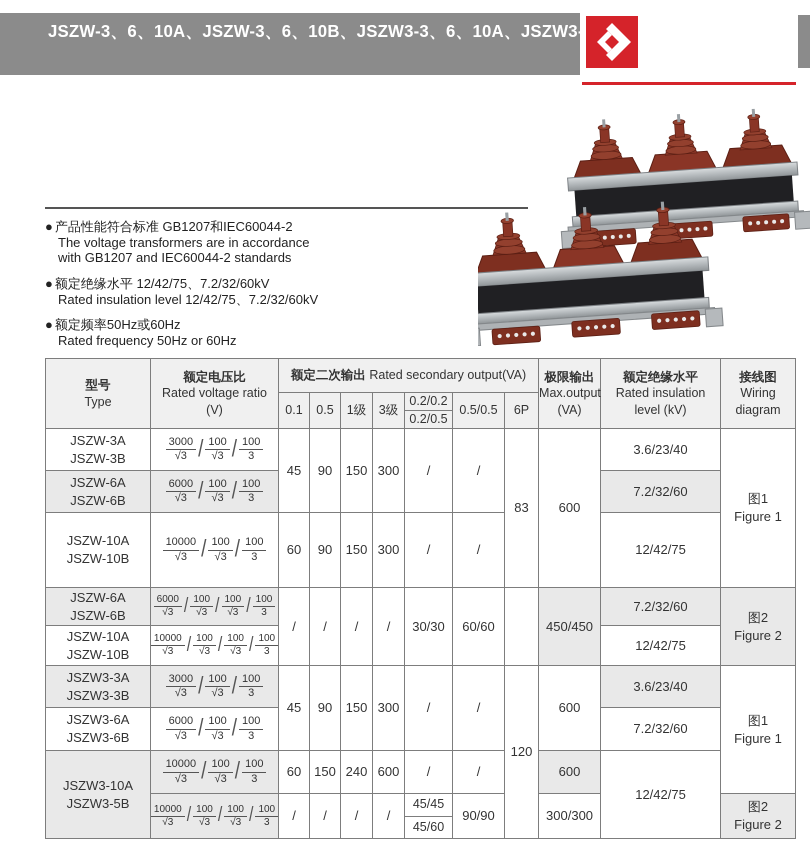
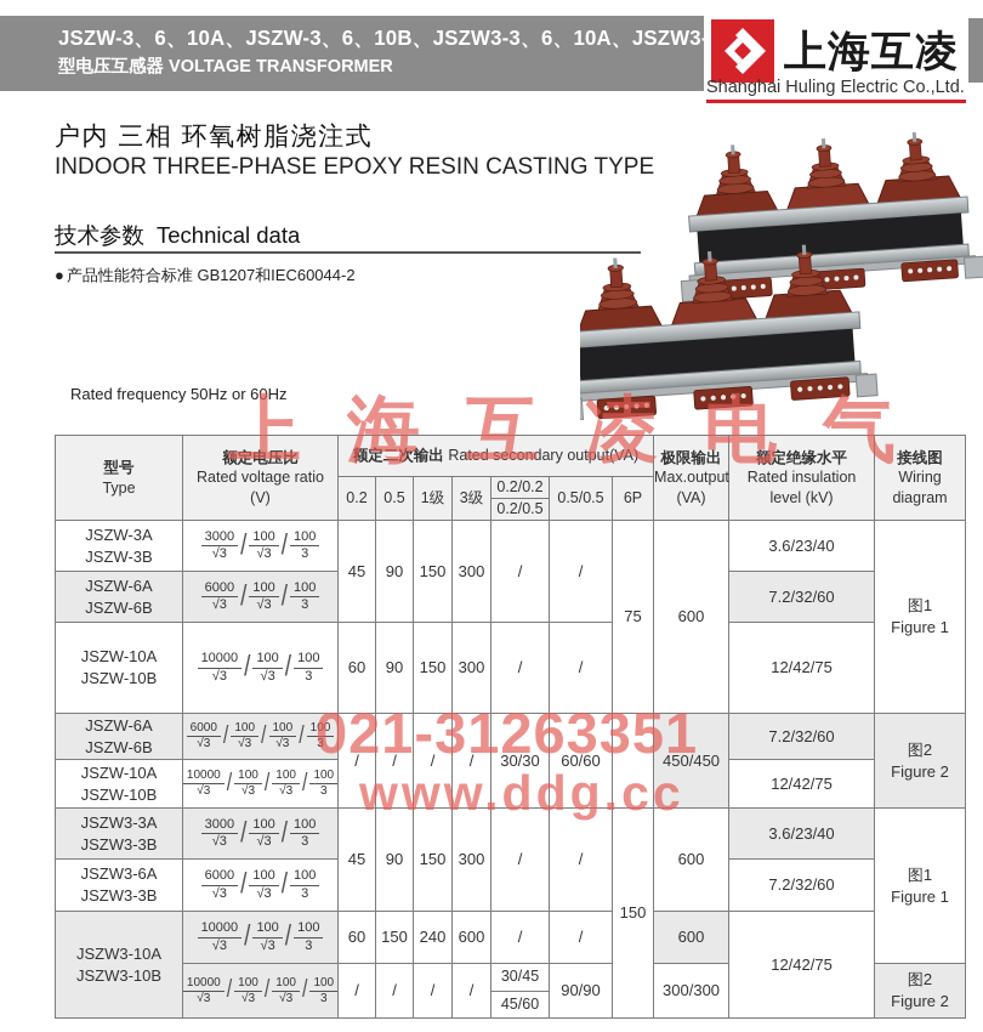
  JSZW-3、6、10A、JSZW-3、6、10B、JSZW3-3、6、10A、JSZW3
+ 型电压互感器 VOLTAGE TRANSFORMER
+ 上海互凌
+ Shanghai Huling Electric Co.,Ltd.
+ 户内 三相 环氧树脂浇注式
+ INDOOR THREE-PHASE EPOXY RESIN CASTING TYPE
+ 技术参数 Technical data
  ● 产品性能符合标准 GB1207和IEC60044-2
- The voltage transformers are in accordance
- with GB1207 and IEC60044-2 standards
- ● 额定绝缘水平 12/42/75、7.2/32/60kV
- Rated insulation level 12/42/75、7.2/32/60kV
- ● 额定频率50Hz或60Hz
  Rated frequency 50Hz or 60Hz
  型号Type	额定电压比Rated voltage ratio(V)	额定二次输出 Rated secondary output(VA)	极限输出Max.output(VA)	额定绝缘水平Rated insulationlevel (kV)	接线图Wiringdiagram
- 0.1	0.5	1级	3级	0.2/0.20.2/0.5	0.5/0.5	6P
+ 0.2	0.5	1级	3级	0.2/0.20.2/0.5	0.5/0.5	6P
- JSZW-3AJSZW-3B	3000√3/ 100√3/ 1003	45	90	150	300	/	/	83	600	3.6/23/40	图1Figure 1
+ JSZW-3AJSZW-3B	3000√3/ 100√3/ 1003	45	90	150	300	/	/	75	600	3.6/23/40	图1Figure 1
  JSZW-6AJSZW-6B	6000√3/ 100√3/ 1003	7.2/32/60
  JSZW-10AJSZW-10B	10000√3/ 100√3/ 1003	60	90	150	300	/	/	12/42/75
  JSZW-6AJSZW-6B	6000√3/ 100√3/ 100√3/ 1003	/	/	/	/	30/30	60/60		450/450	7.2/32/60	图2Figure 2
  JSZW-10AJSZW-10B	10000√3/ 100√3/ 100√3/ 1003	12/42/75
- JSZW3-3AJSZW3-3B	3000√3/ 100√3/ 1003	45	90	150	300	/	/	120	600	3.6/23/40	图1Figure 1
+ JSZW3-3AJSZW3-3B	3000√3/ 100√3/ 1003	45	90	150	300	/	/	150	600	3.6/23/40	图1Figure 1
- JSZW3-6AJSZW3-6B	6000√3/ 100√3/ 1003	7.2/32/60
+ JSZW3-6AJSZW3-3B	6000√3/ 100√3/ 1003	7.2/32/60
- JSZW3-10AJSZW3-5B	10000√3/ 100√3/ 1003	60	150	240	600	/	/	600	12/42/75
+ JSZW3-10AJSZW3-10B	10000√3/ 100√3/ 1003	60	150	240	600	/	/	600	12/42/75
- 10000√3/ 100√3/ 100√3/ 1003	/	/	/	/	45/4545/60	90/90	300/300	图2Figure 2
+ 10000√3/ 100√3/ 100√3/ 1003	/	/	/	/	30/4545/60	90/90	300/300	图2Figure 2
+ 上海互凌电气
+ 021-31263351
+ www.ddg.cc
